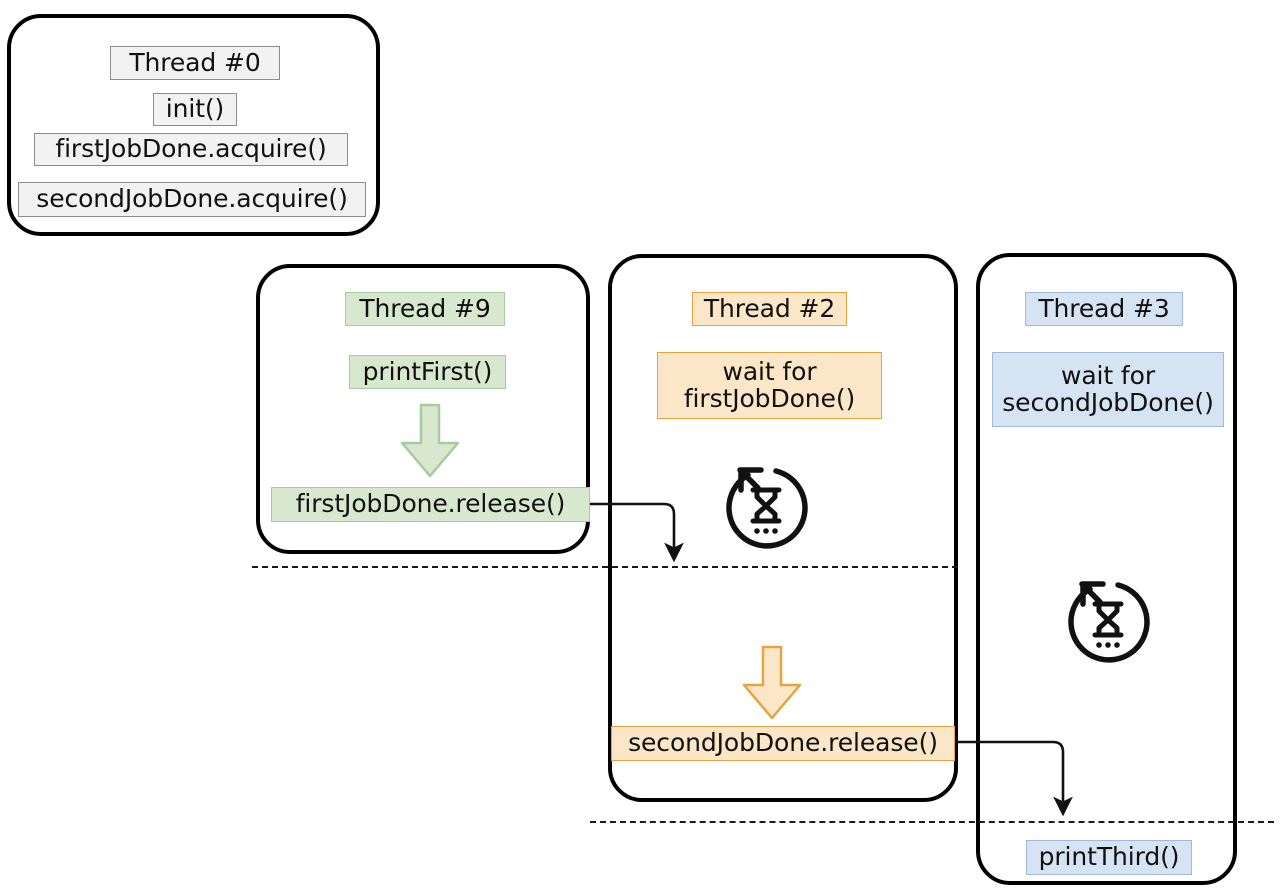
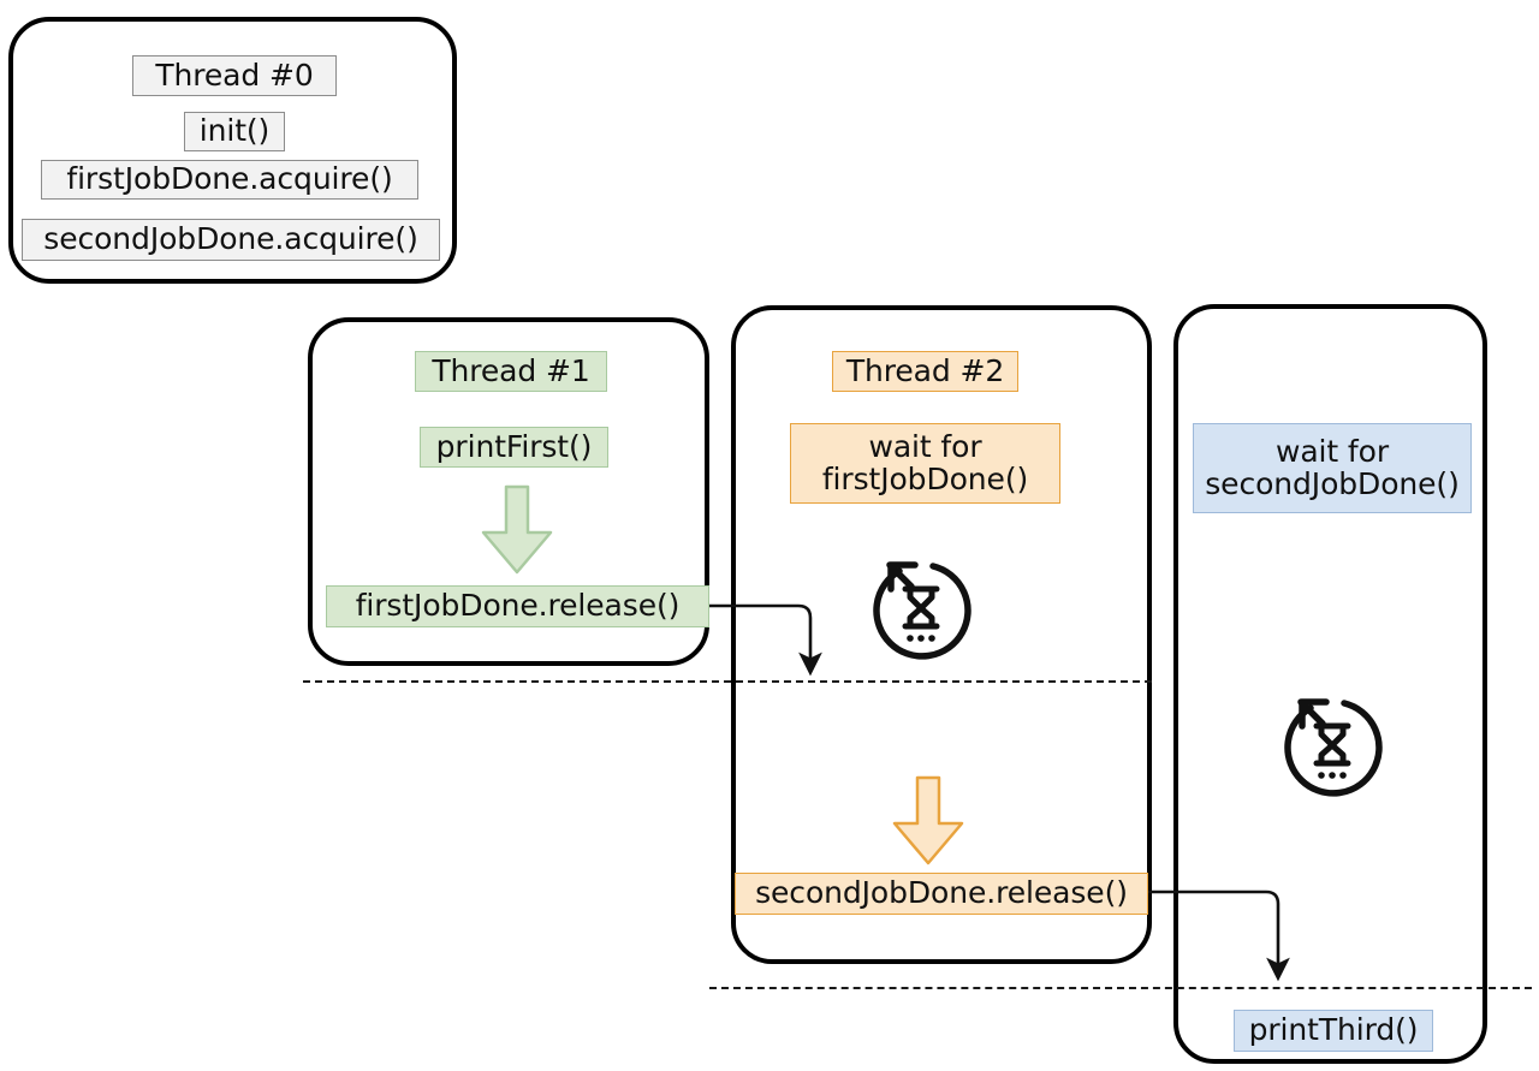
  Thread #0
  init()
  firstJobDone.acquire()
  secondJobDone.acquire()
- Thread #9
+ Thread #1
  printFirst()
  firstJobDone.release()
  Thread #2
  wait for
  firstJobDone()
  secondJobDone.release()
- Thread #3
  wait for
  secondJobDone()
  printThird()
